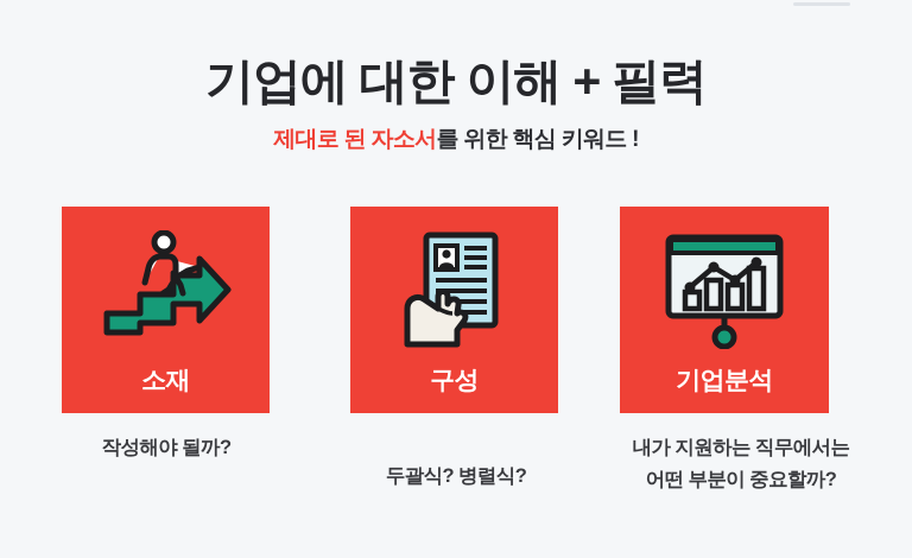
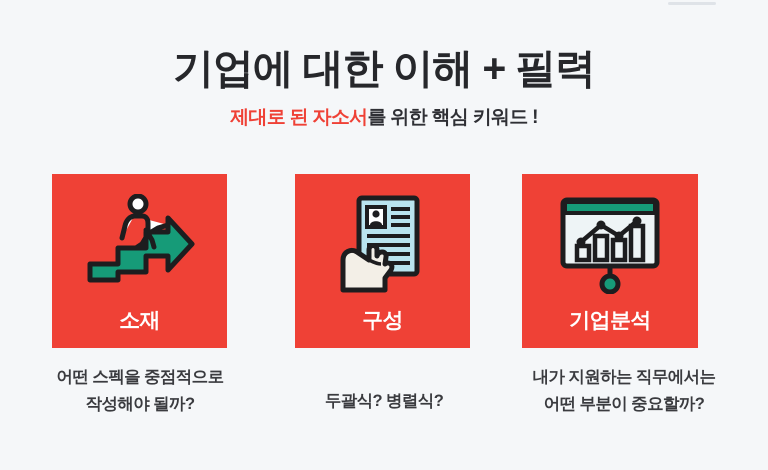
  기업에 대한 이해 + 필력
  제대로 된 자소서를 위한 핵심 키워드 !
  소재
  구성
  기업분석
+ 어떤 스펙을 중점적으로
  작성해야 될까?
  두괄식? 병렬식?
  내가 지원하는 직무에서는
  어떤 부분이 중요할까?
